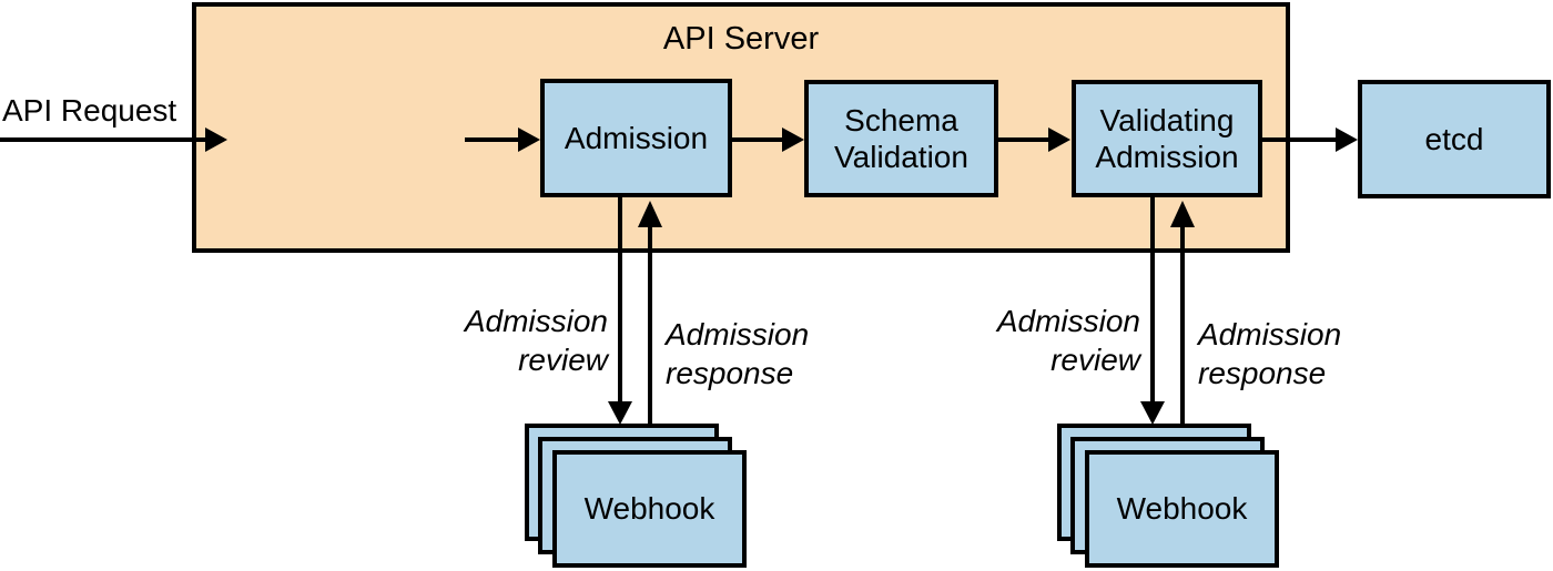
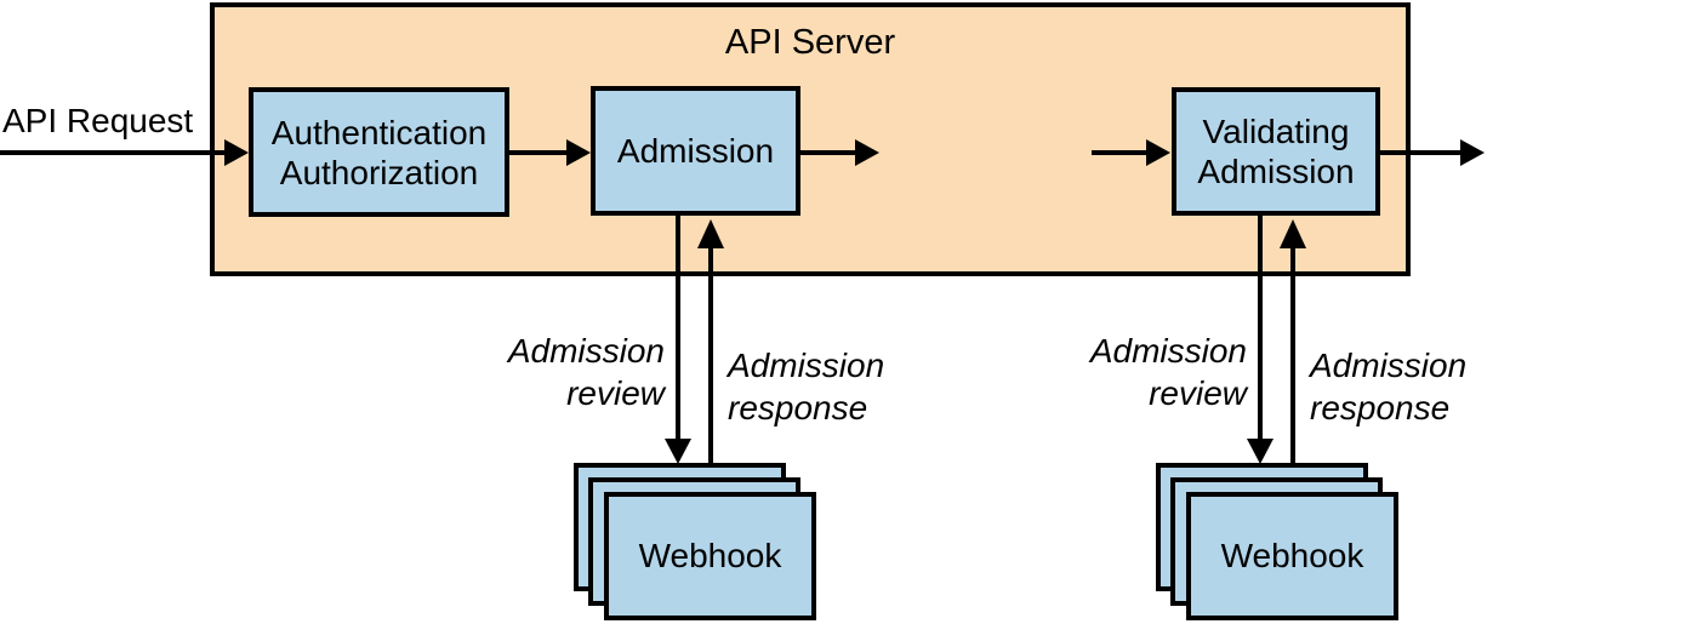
  API Server
  API Request
+ Authentication
+ Authorization
  Admission
- Schema
- Validation
  Validating
  Admission
- etcd
  Admission
  review
  Admission
  response
  Admission
  review
  Admission
  response
  Webhook
  Webhook
